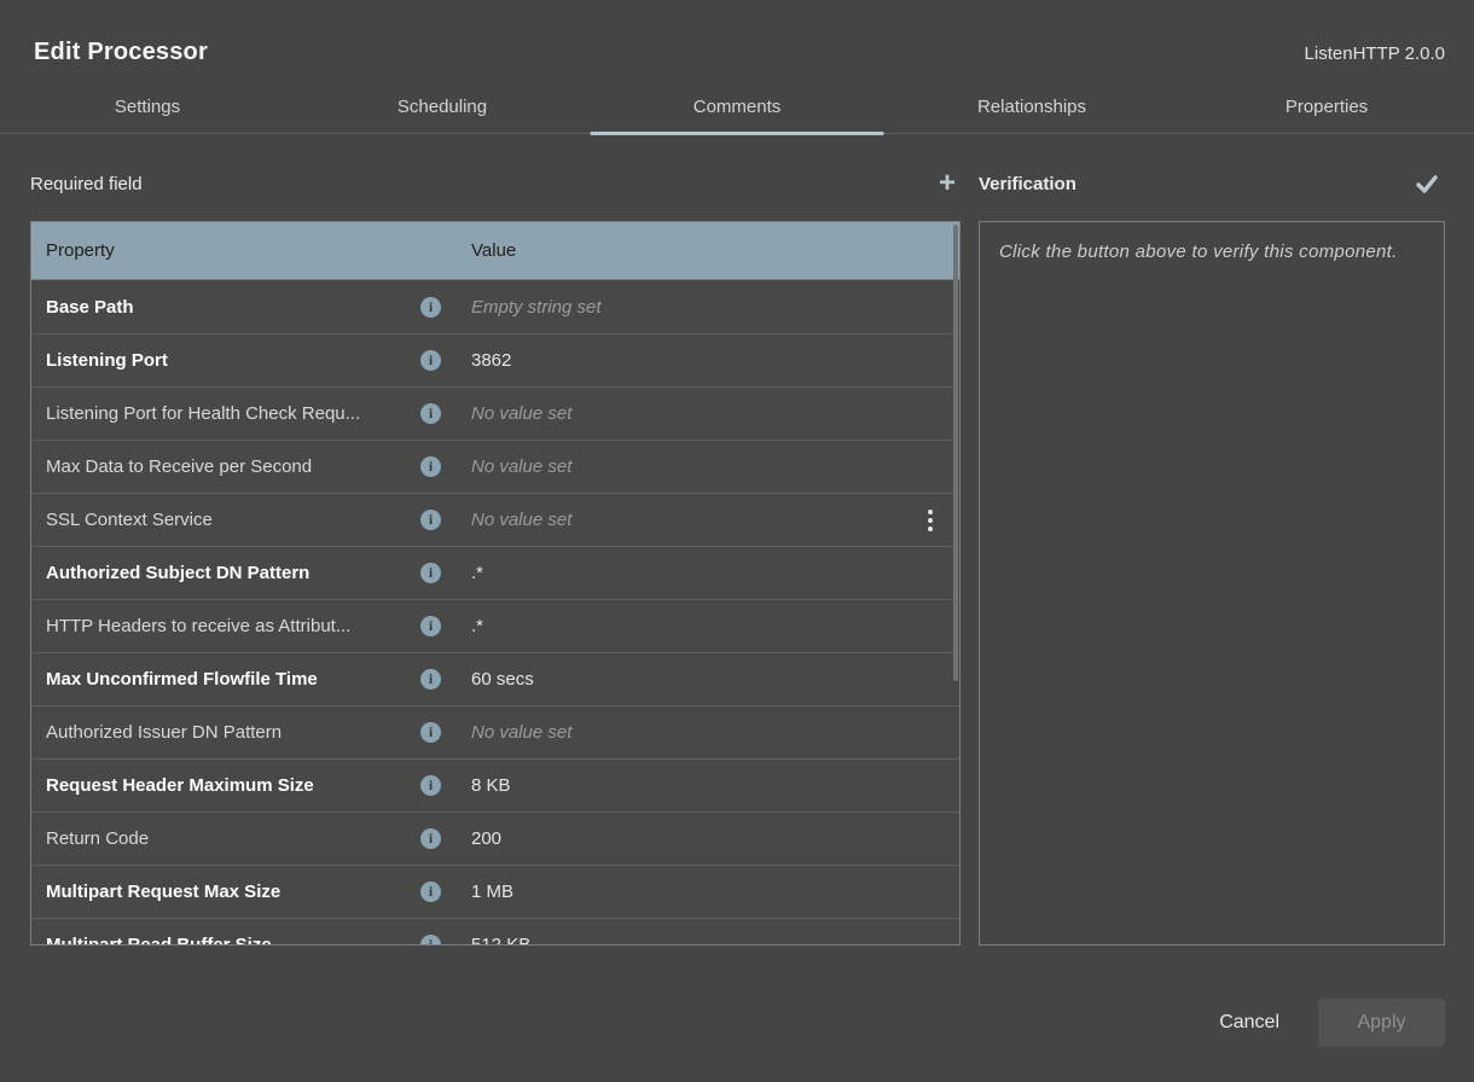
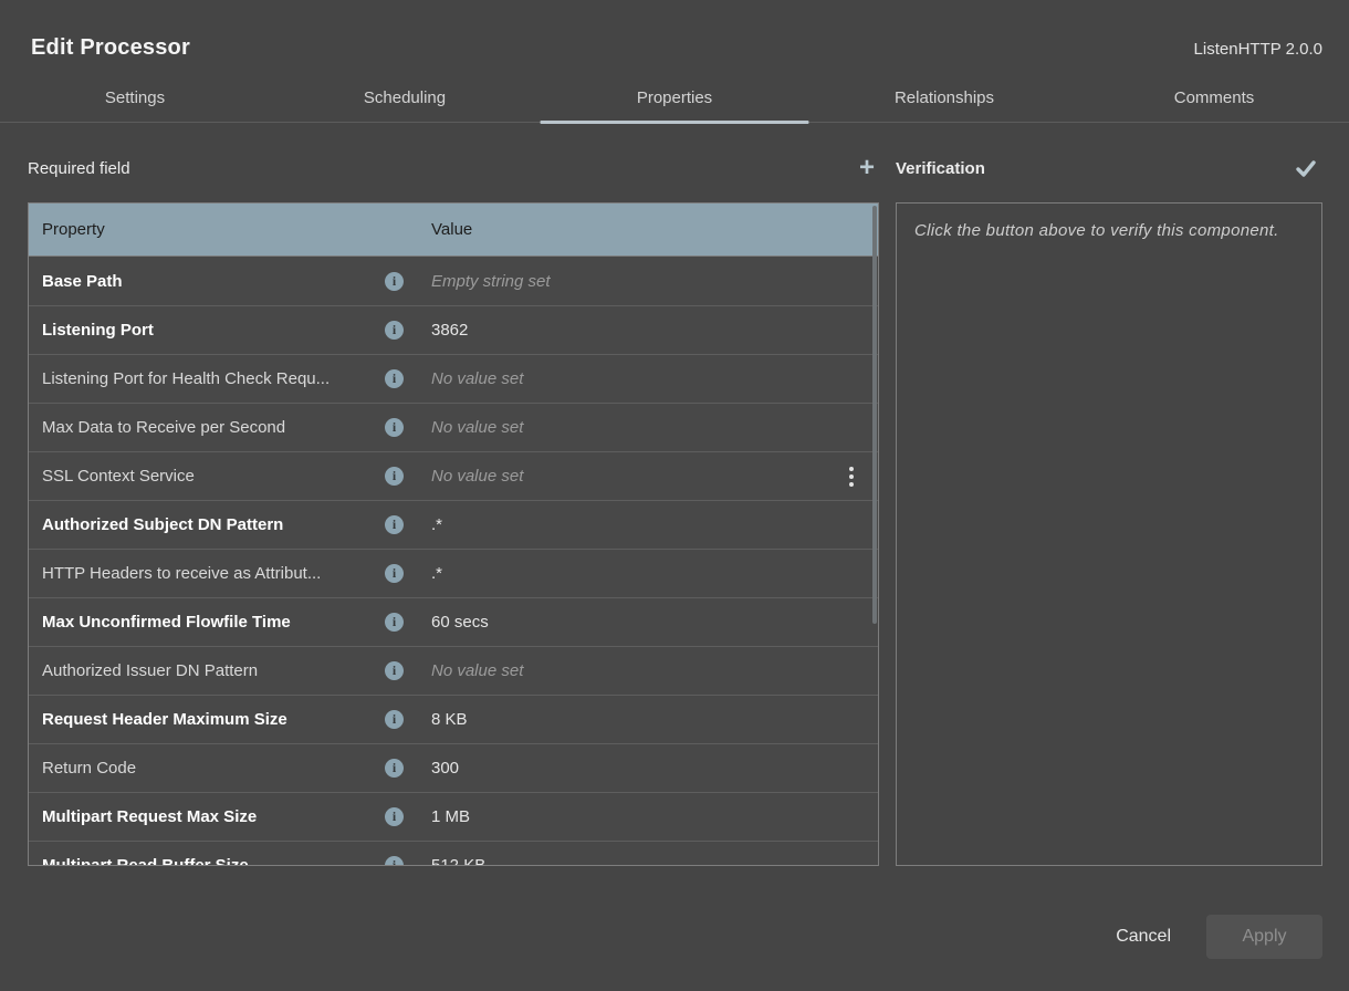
  Edit Processor
  ListenHTTP 2.0.0
  Settings
  Scheduling
- Comments
+ Properties
  Relationships
- Properties
+ Comments
  Required field
  +
  Property
  Value
  Base Path
  i
  Empty string set
  Listening Port
  i
  3862
  Listening Port for Health Check Requ...
  i
  No value set
  Max Data to Receive per Second
  i
  No value set
  SSL Context Service
  i
  No value set
  Authorized Subject DN Pattern
  i
  .*
  HTTP Headers to receive as Attribut...
  i
  .*
  Max Unconfirmed Flowfile Time
  i
  60 secs
  Authorized Issuer DN Pattern
  i
  No value set
  Request Header Maximum Size
  i
  8 KB
  Return Code
  i
- 200
+ 300
  Multipart Request Max Size
  i
  1 MB
  Verification
  Click the button above to verify this component.
  Cancel
  Apply
